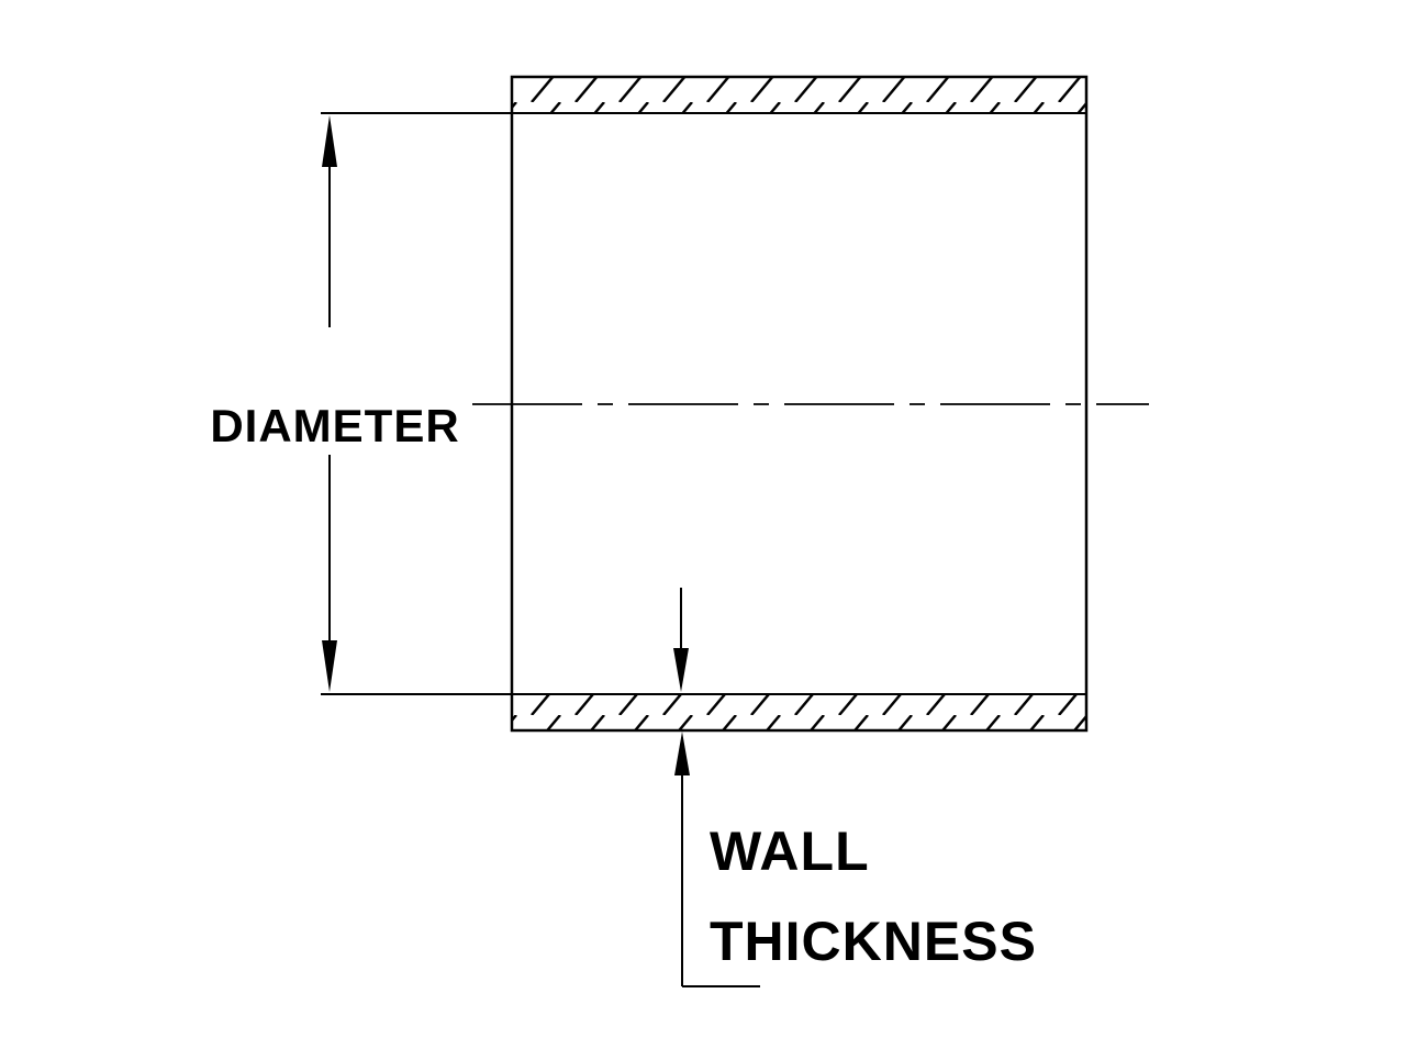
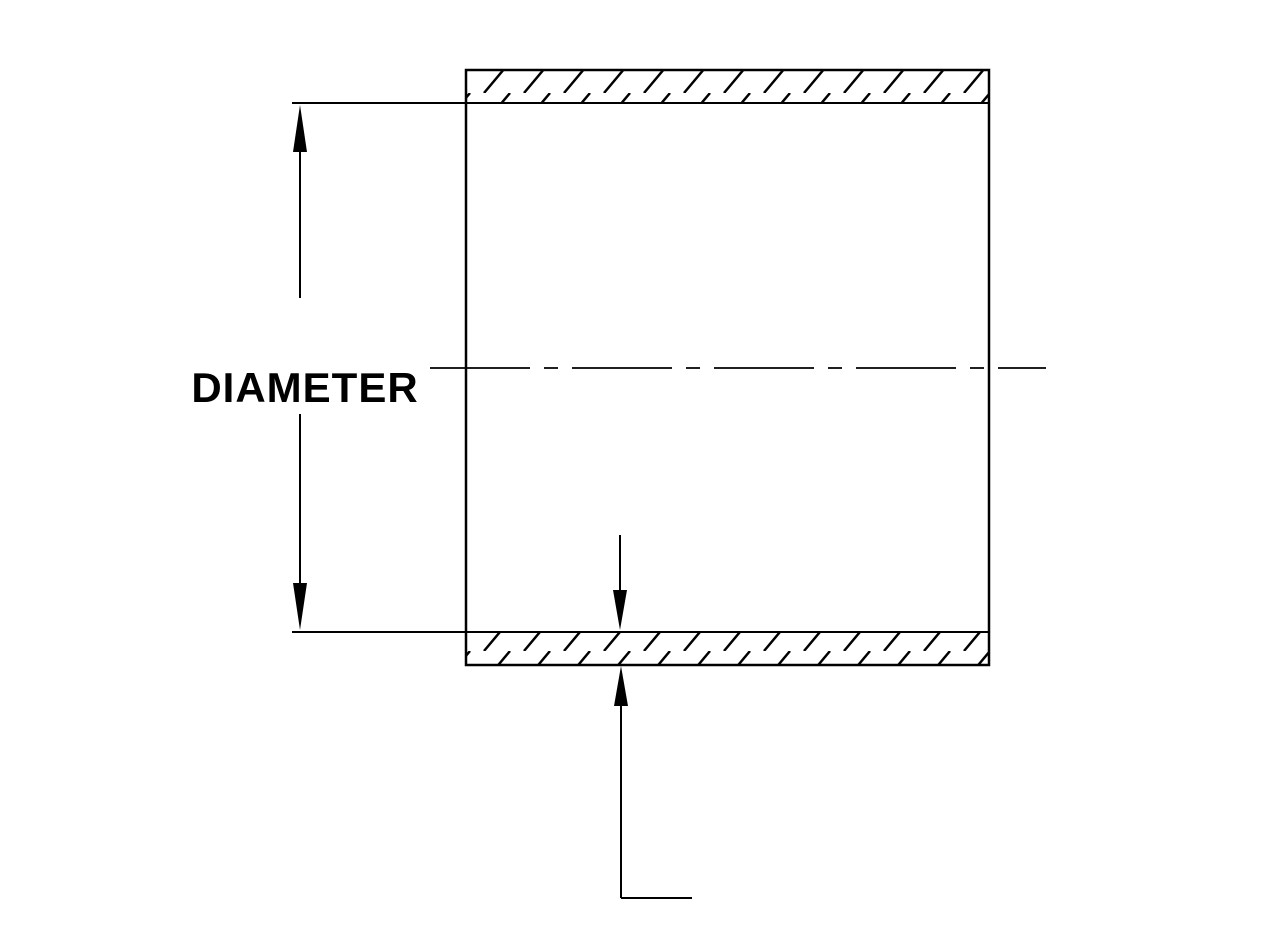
  DIAMETER
- WALL
- THICKNESS
